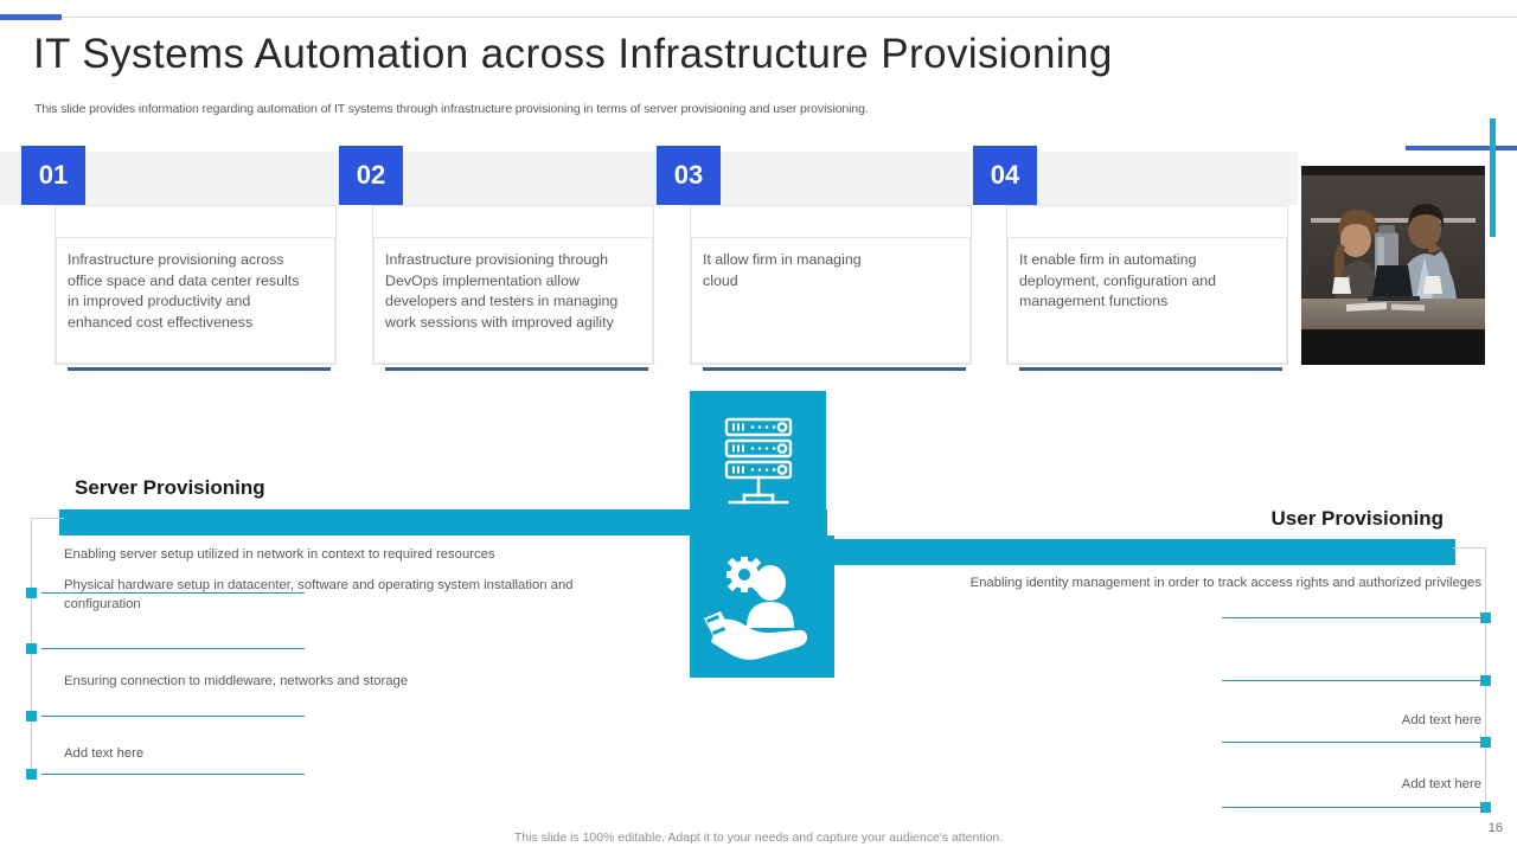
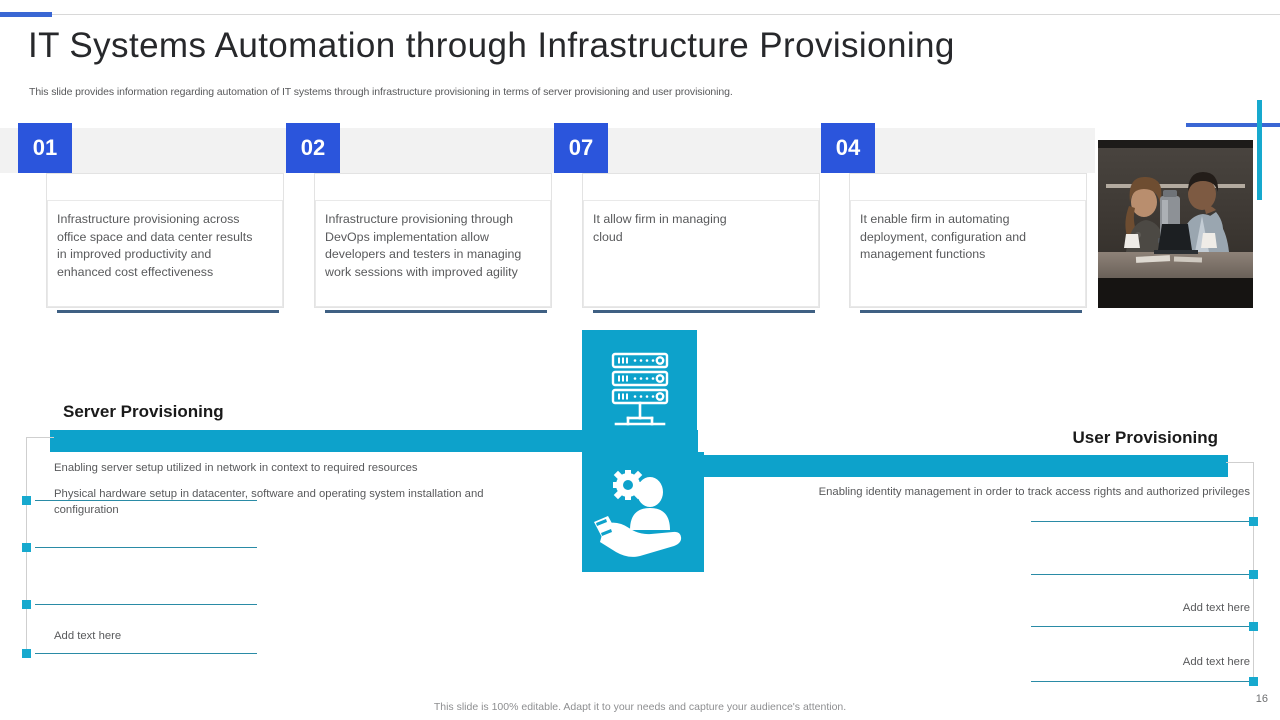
- IT Systems Automation across Infrastructure Provisioning
+ IT Systems Automation through Infrastructure Provisioning
  This slide provides information regarding automation of IT systems through infrastructure provisioning in terms of server provisioning and user provisioning.
  01
  Infrastructure provisioning across office space and data center results in improved productivity and enhanced cost effectiveness
  02
  Infrastructure provisioning through DevOps implementation allow developers and testers in managing work sessions with improved agility
- 03
+ 07
  It allow firm in managing cloud
  04
  It enable firm in automating deployment, configuration and management functions
  Server Provisioning
  Enabling server setup utilized in network in context to required resources
  Physical hardware setup in datacenter, software and operating system installation and configuration
- Ensuring connection to middleware, networks and storage
  Add text here
  User Provisioning
  Enabling identity management in order to track access rights and authorized privileges
  Add text here
  Add text here
  This slide is 100% editable. Adapt it to your needs and capture your audience's attention.
  16
